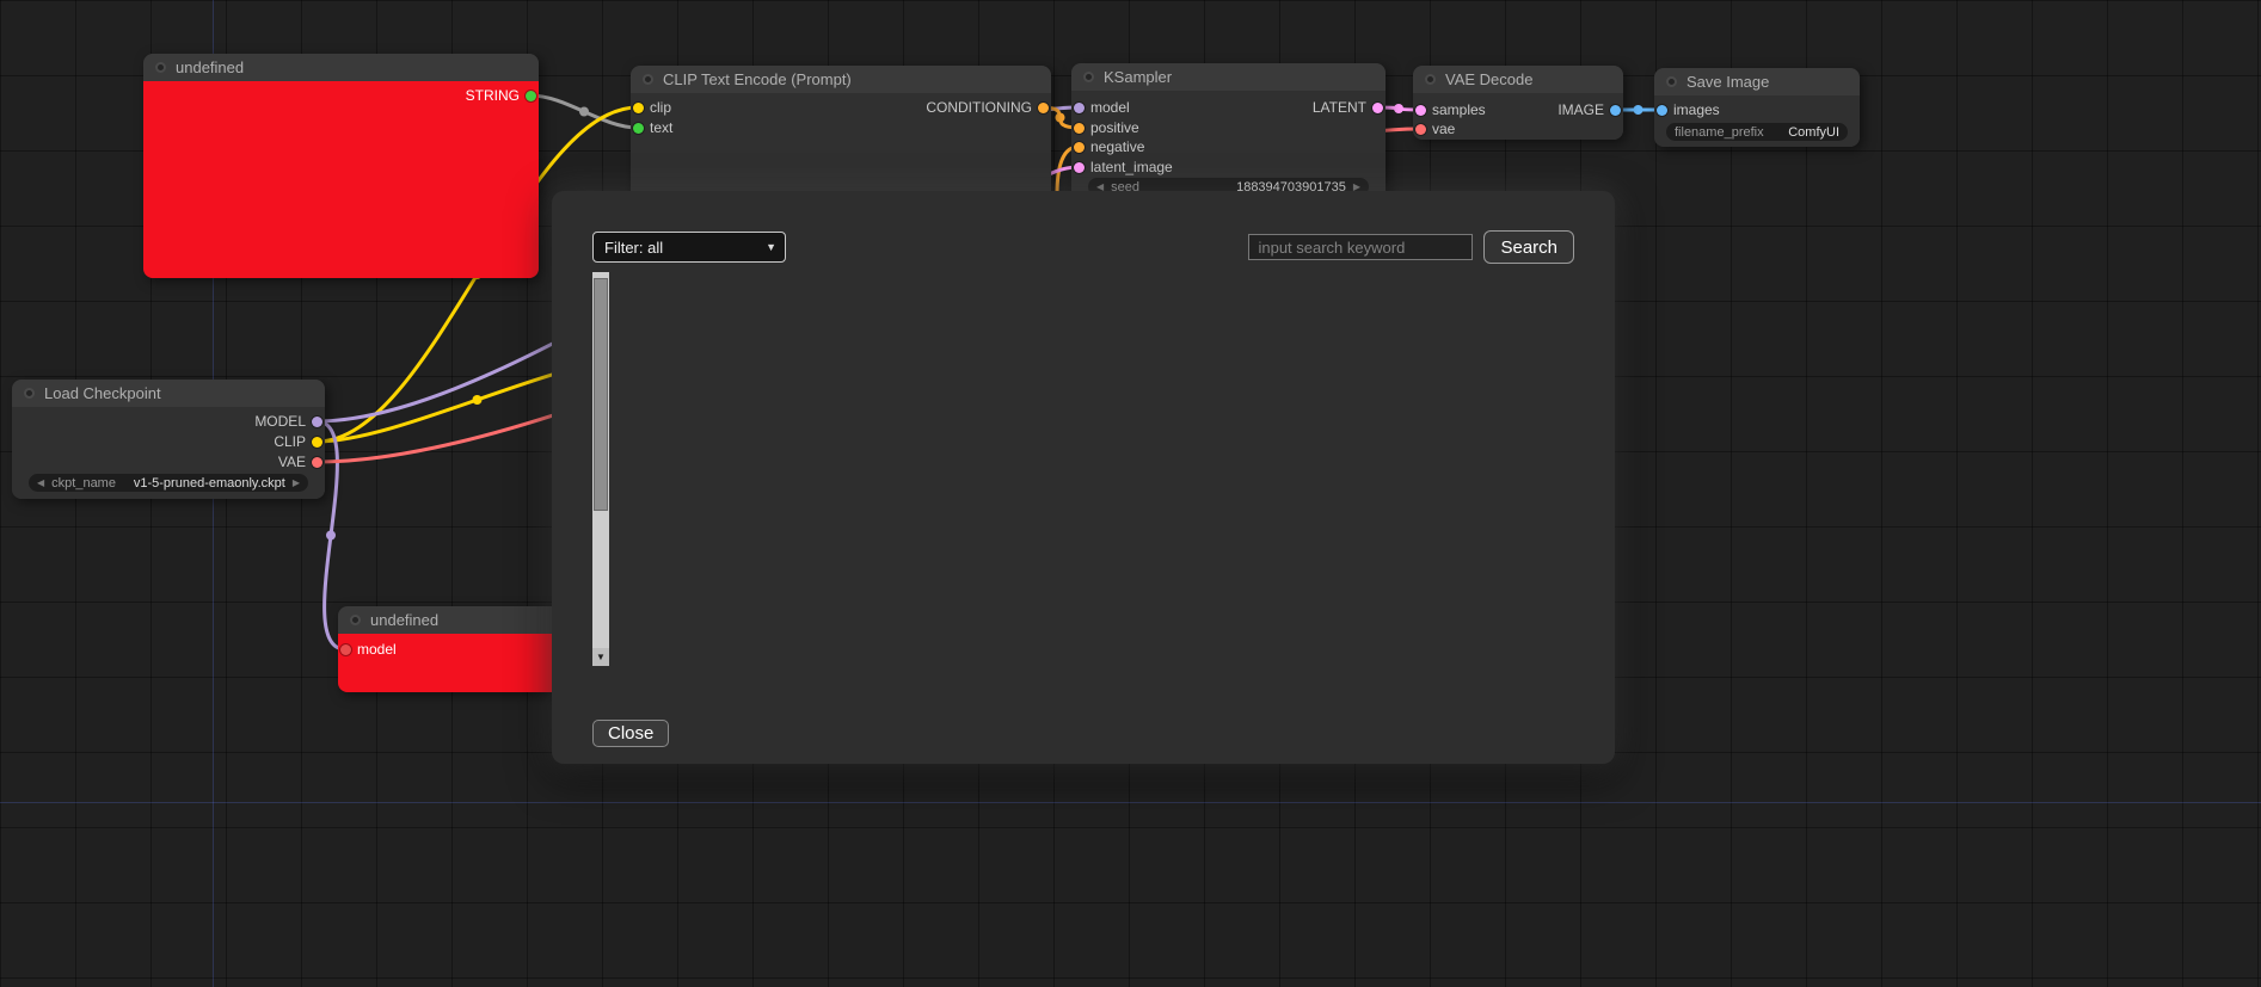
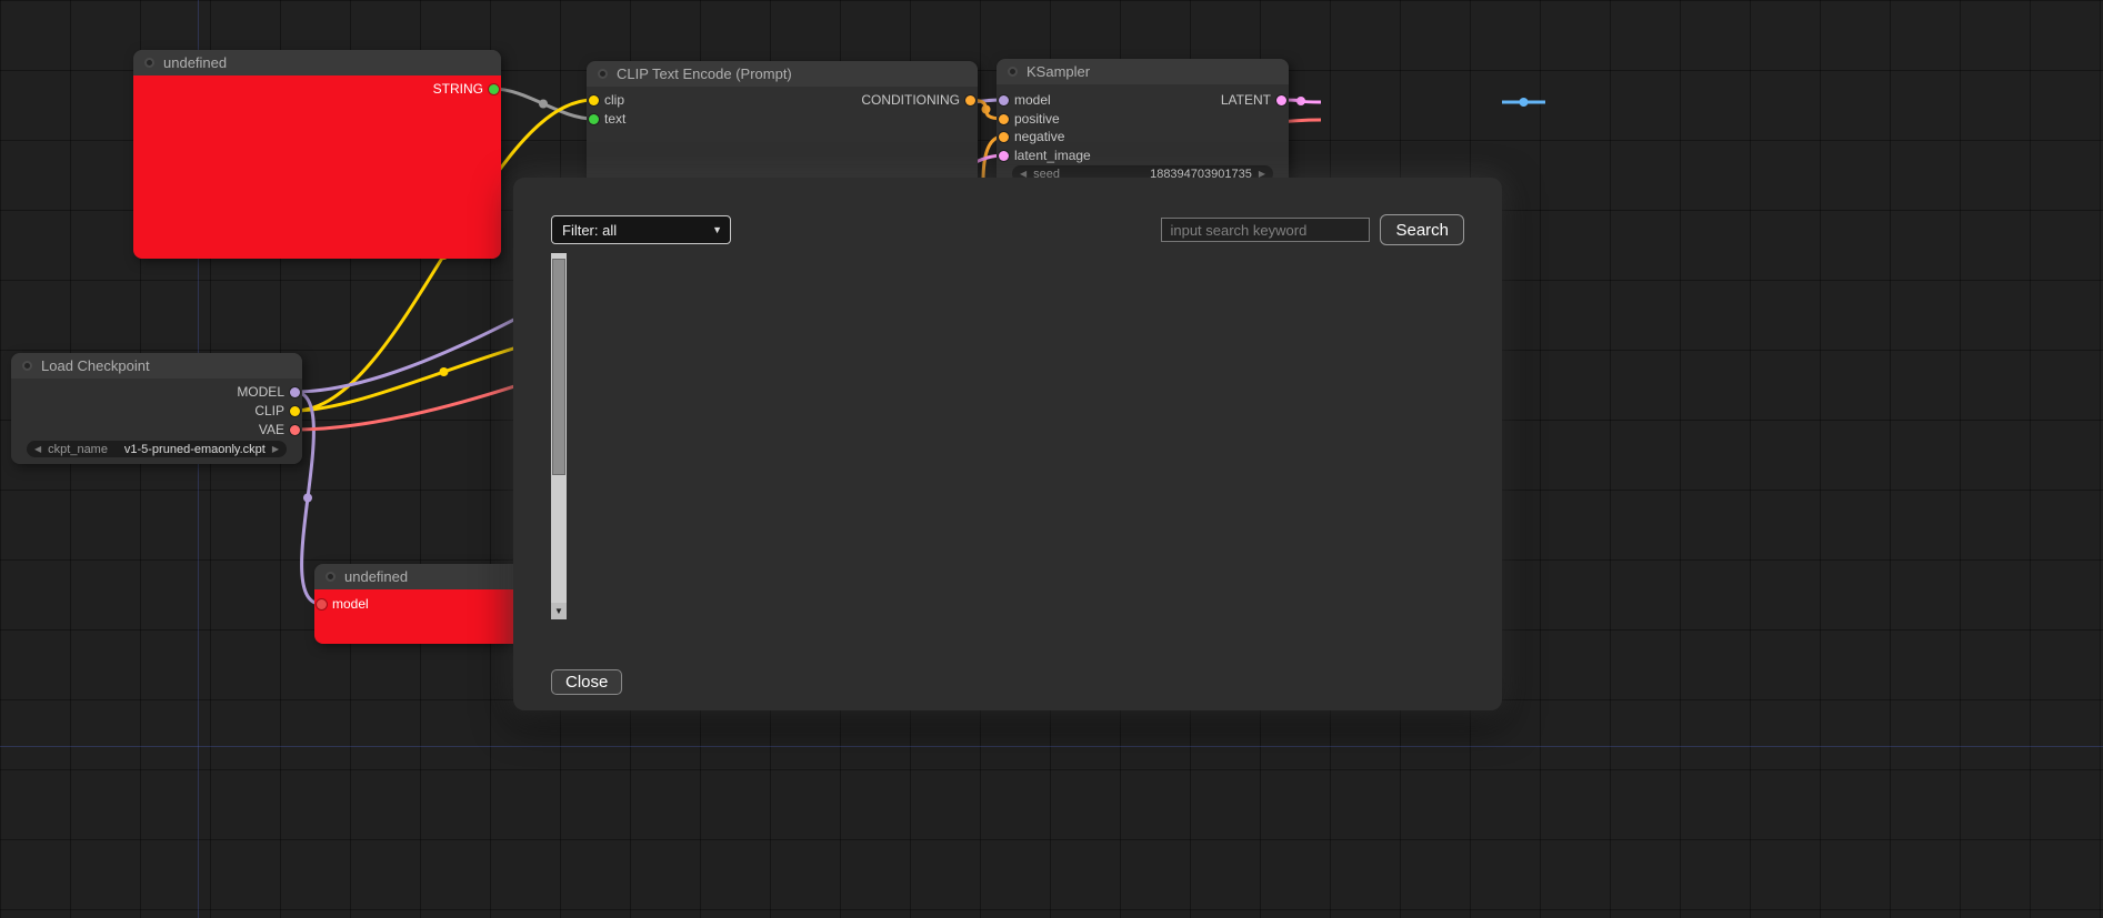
  undefined
  STRING
  CLIP Text Encode (Prompt)
  clip
  text
  CONDITIONING
  KSampler
  model
  positive
  negative
  latent_image
  LATENT
  ◀
  seed
  188394703901735
  ▶
- VAE Decode
- samples
- vae
- IMAGE
- Save Image
- images
- filename_prefix
- ComfyUI
  Load Checkpoint
  MODEL
  CLIP
  VAE
  ◀
  ckpt_name
  v1-5-pruned-emaonly.ckpt
  ▶
  undefined
  model
  Filter: all
  ▼
  input search keyword
  Search
  ▼
  Close
